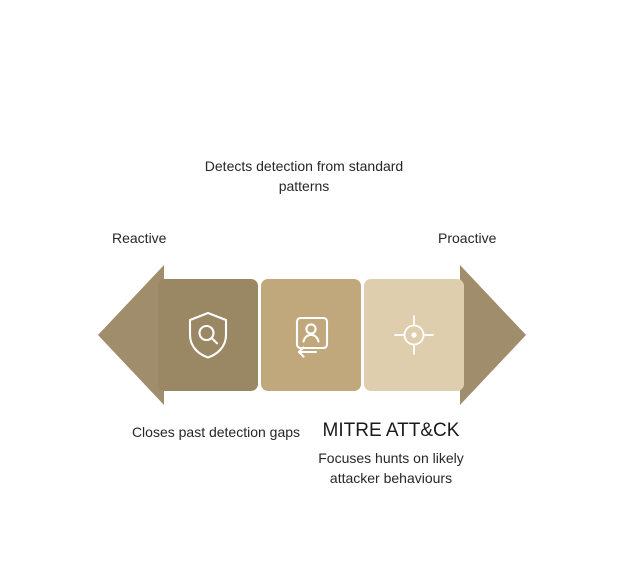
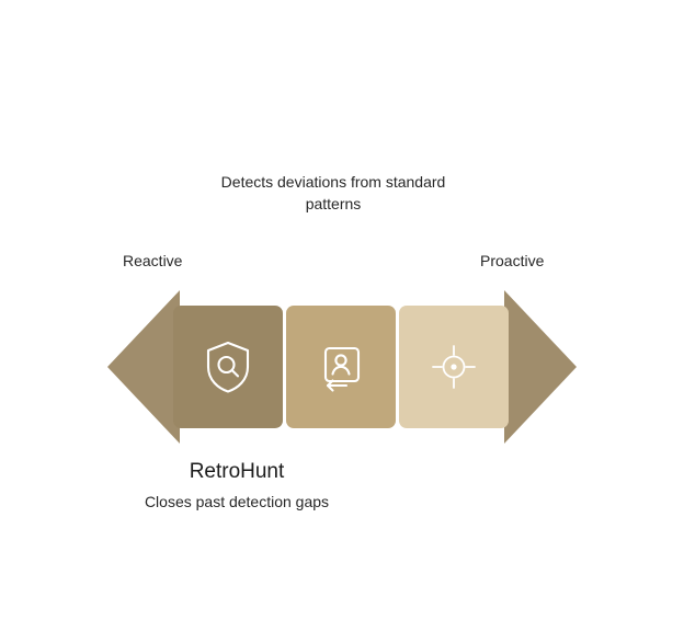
- Detects detection from standard patterns
+ Detects deviations from standard patterns
  Reactive
  Proactive
+ RetroHunt
  Closes past detection gaps
- MITRE ATT&CK
- Focuses hunts on likely attacker behaviours
